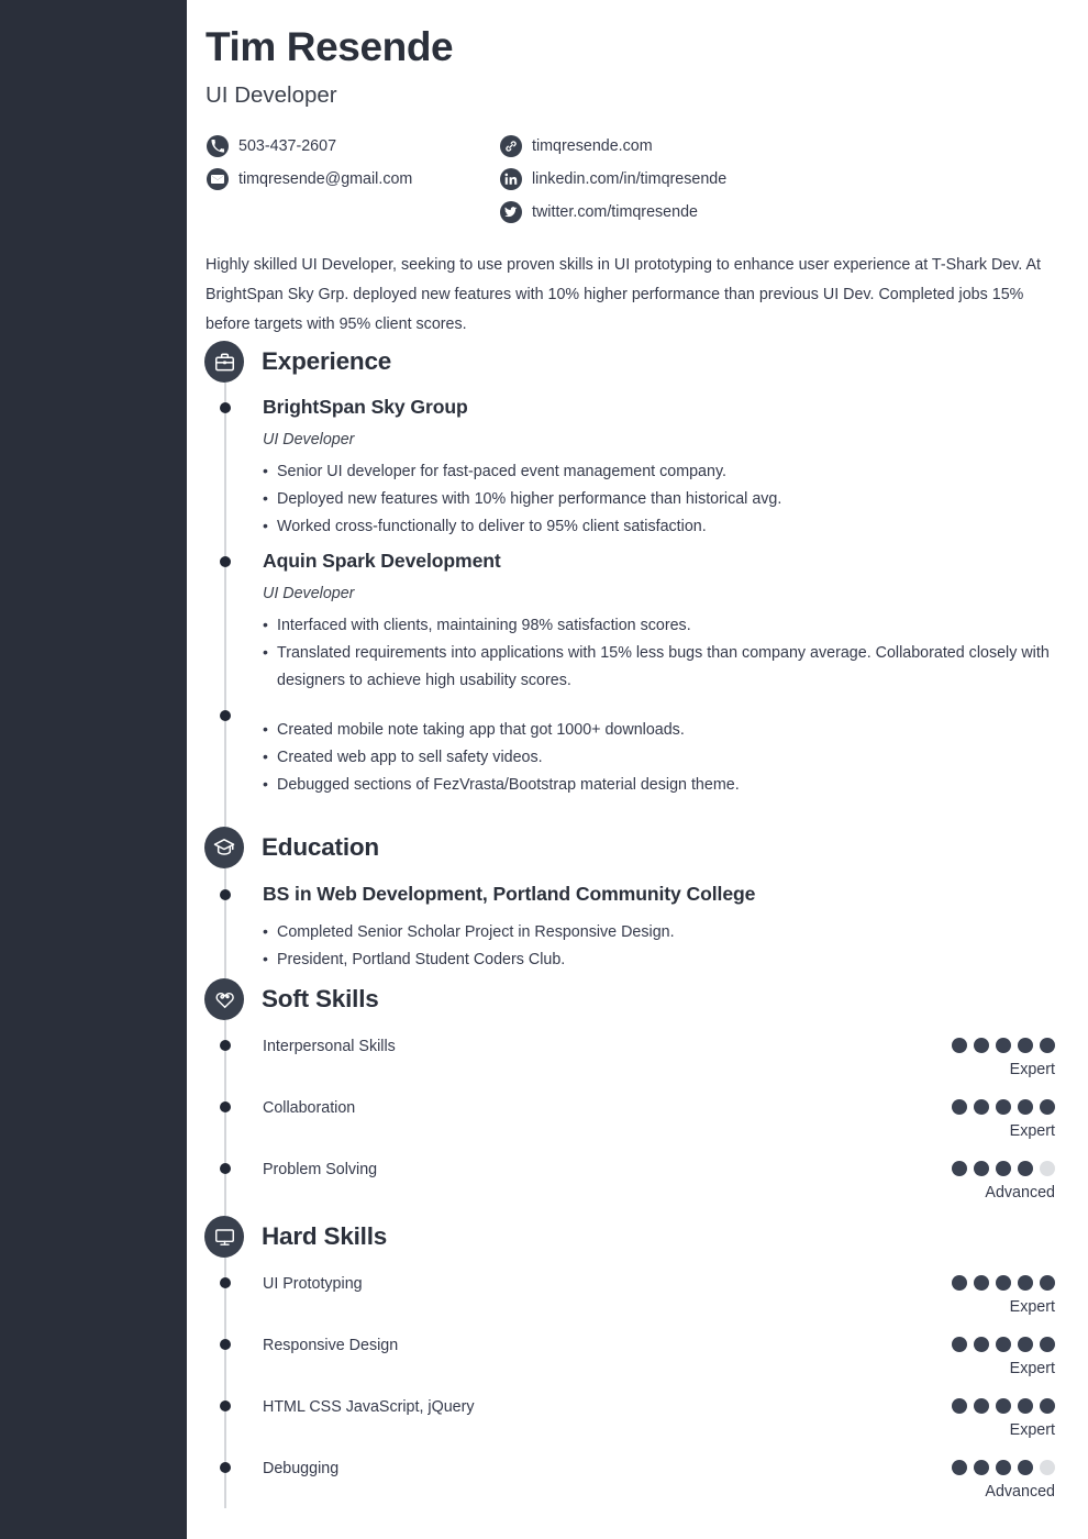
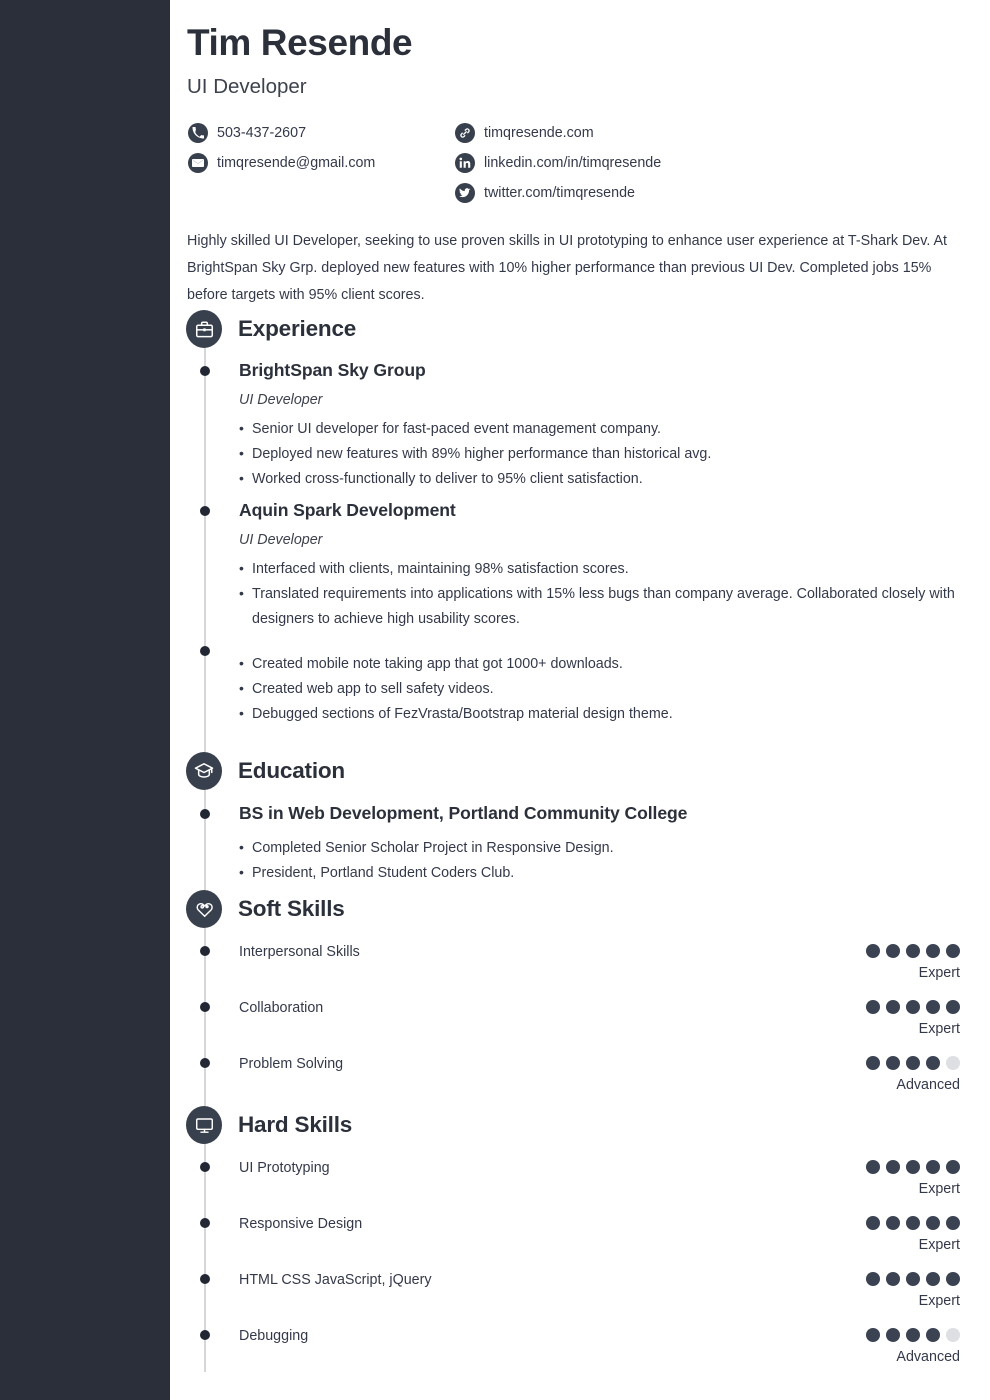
  Tim Resende
  UI Developer
  503-437-2607
  timqresende@gmail.com
  timqresende.com
  linkedin.com/in/timqresende
  twitter.com/timqresende
  Highly skilled UI Developer, seeking to use proven skills in UI prototyping to enhance user experience at T-Shark Dev. At BrightSpan Sky Grp. deployed new features with 10% higher performance than previous UI Dev. Completed jobs 15% before targets with 95% client scores.
  Experience
  BrightSpan Sky Group
  UI Developer
  Senior UI developer for fast-paced event management company.
- Deployed new features with 10% higher performance than historical avg.
+ Deployed new features with 89% higher performance than historical avg.
  Worked cross-functionally to deliver to 95% client satisfaction.
  Aquin Spark Development
  UI Developer
  Interfaced with clients, maintaining 98% satisfaction scores.
  Translated requirements into applications with 15% less bugs than company average. Collaborated closely with designers to achieve high usability scores.
  Created mobile note taking app that got 1000+ downloads.
  Created web app to sell safety videos.
  Debugged sections of FezVrasta/Bootstrap material design theme.
  Education
  BS in Web Development, Portland Community College
  Completed Senior Scholar Project in Responsive Design.
  President, Portland Student Coders Club.
  Soft Skills
  Interpersonal Skills
  Expert
  Collaboration
  Expert
  Problem Solving
  Advanced
  Hard Skills
  UI Prototyping
  Expert
  Responsive Design
  Expert
  HTML CSS JavaScript, jQuery
  Expert
  Debugging
  Advanced
